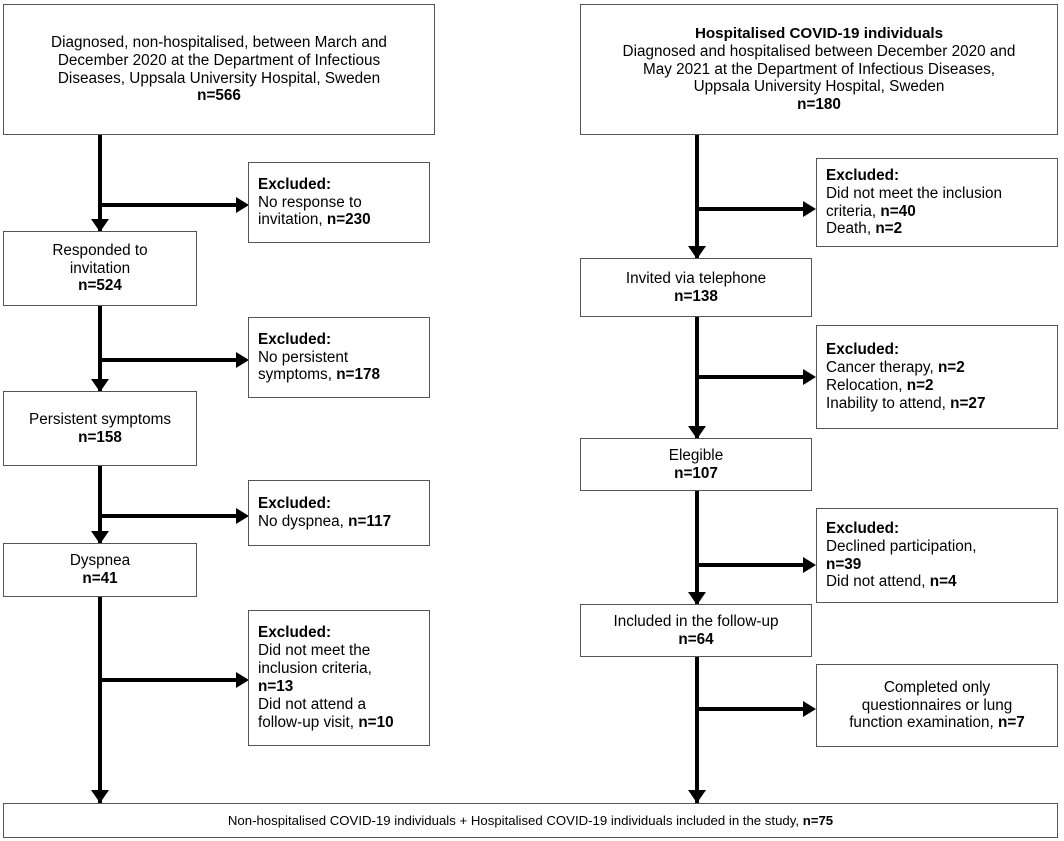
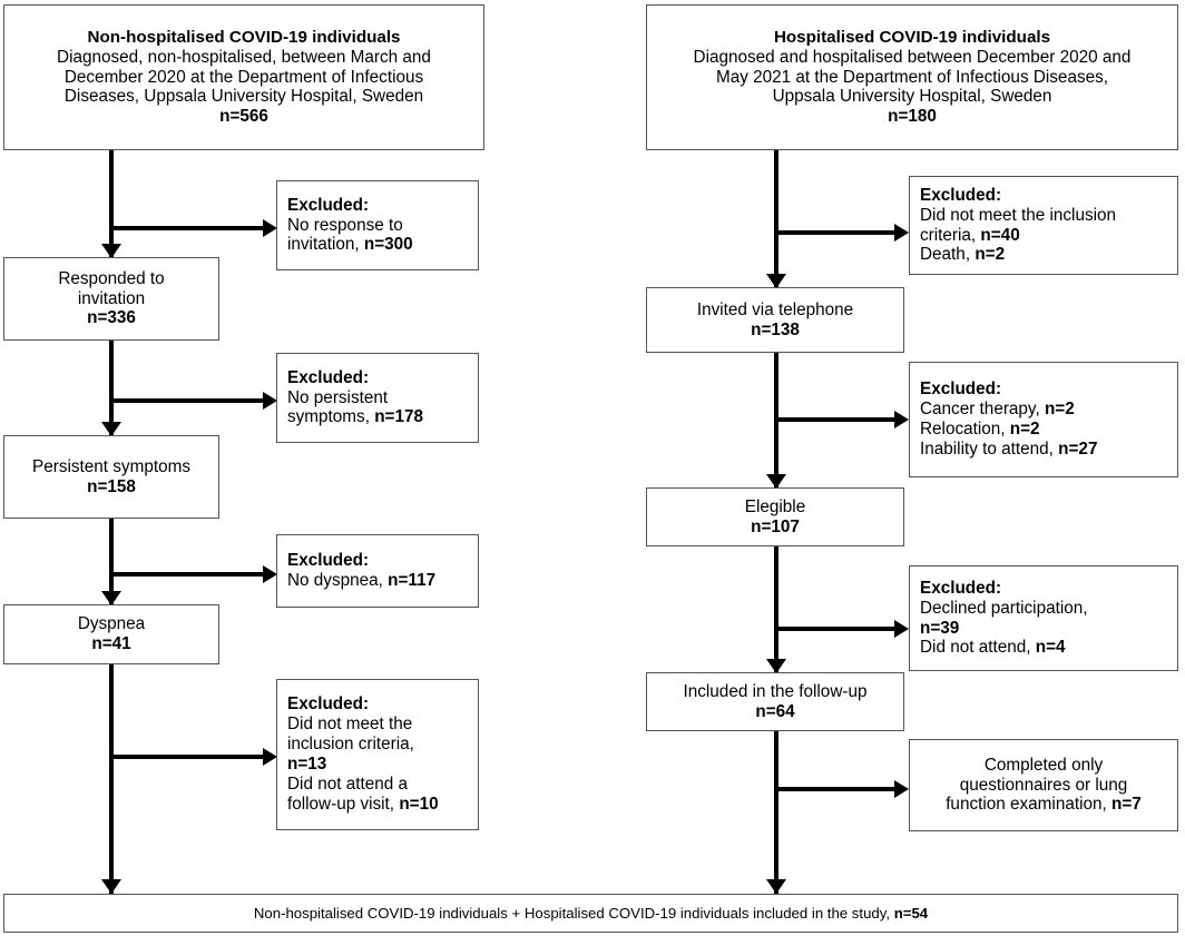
+ Non-hospitalised COVID-19 individuals
  Diagnosed, non-hospitalised, between March and
  December 2020 at the Department of Infectious
  Diseases, Uppsala University Hospital, Sweden
  n=566
  Excluded:
  No response to
- invitation, n=230
+ invitation, n=300
  Responded to
  invitation
- n=524
+ n=336
  Excluded:
  No persistent
  symptoms, n=178
  Persistent symptoms
  n=158
  Excluded:
  No dyspnea, n=117
  Dyspnea
  n=41
  Excluded:
  Did not meet the
  inclusion criteria,
  n=13
  Did not attend a
  follow-up visit, n=10
  Hospitalised COVID-19 individuals
  Diagnosed and hospitalised between December 2020 and
  May 2021 at the Department of Infectious Diseases,
  Uppsala University Hospital, Sweden
  n=180
  Excluded:
  Did not meet the inclusion
  criteria, n=40
  Death, n=2
  Invited via telephone
  n=138
  Excluded:
  Cancer therapy, n=2
  Relocation, n=2
  Inability to attend, n=27
  Elegible
  n=107
  Excluded:
  Declined participation,
  n=39
  Did not attend, n=4
  Included in the follow-up
  n=64
  Completed only
  questionnaires or lung
  function examination, n=7
- Non-hospitalised COVID-19 individuals + Hospitalised COVID-19 individuals included in the study, n=75
+ Non-hospitalised COVID-19 individuals + Hospitalised COVID-19 individuals included in the study, n=54
